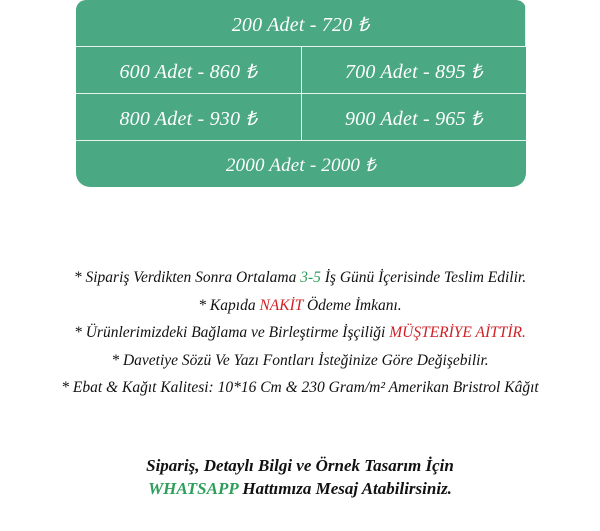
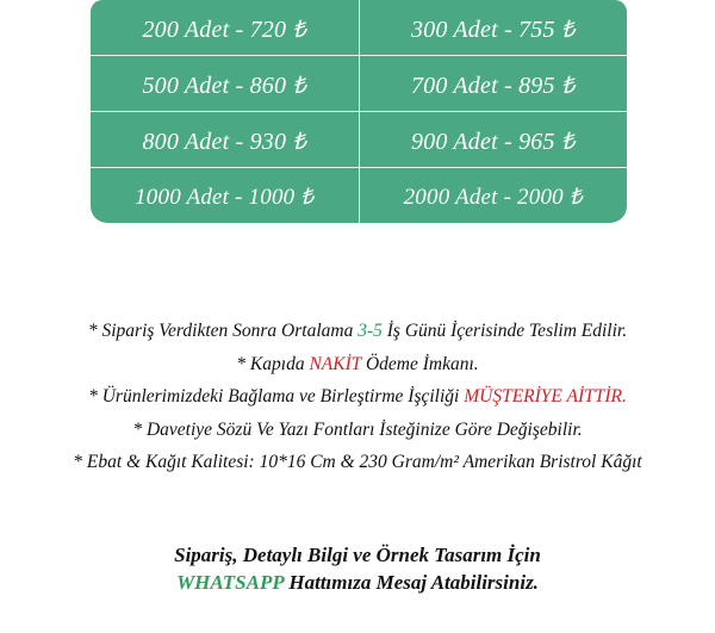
  200 Adet - 720 ₺
+ 300 Adet - 755 ₺
- 600 Adet - 860 ₺
+ 500 Adet - 860 ₺
  700 Adet - 895 ₺
  800 Adet - 930 ₺
  900 Adet - 965 ₺
+ 1000 Adet - 1000 ₺
  2000 Adet - 2000 ₺
  * Sipariş Verdikten Sonra Ortalama 3-5 İş Günü İçerisinde Teslim Edilir.
  * Kapıda NAKİT Ödeme İmkanı.
  * Ürünlerimizdeki Bağlama ve Birleştirme İşçiliği MÜŞTERİYE AİTTİR.
  * Davetiye Sözü Ve Yazı Fontları İsteğinize Göre Değişebilir.
  * Ebat & Kağıt Kalitesi: 10*16 Cm & 230 Gram/m² Amerikan Bristrol Kâğıt
  Sipariş, Detaylı Bilgi ve Örnek Tasarım İçin
  WHATSAPP Hattımıza Mesaj Atabilirsiniz.
